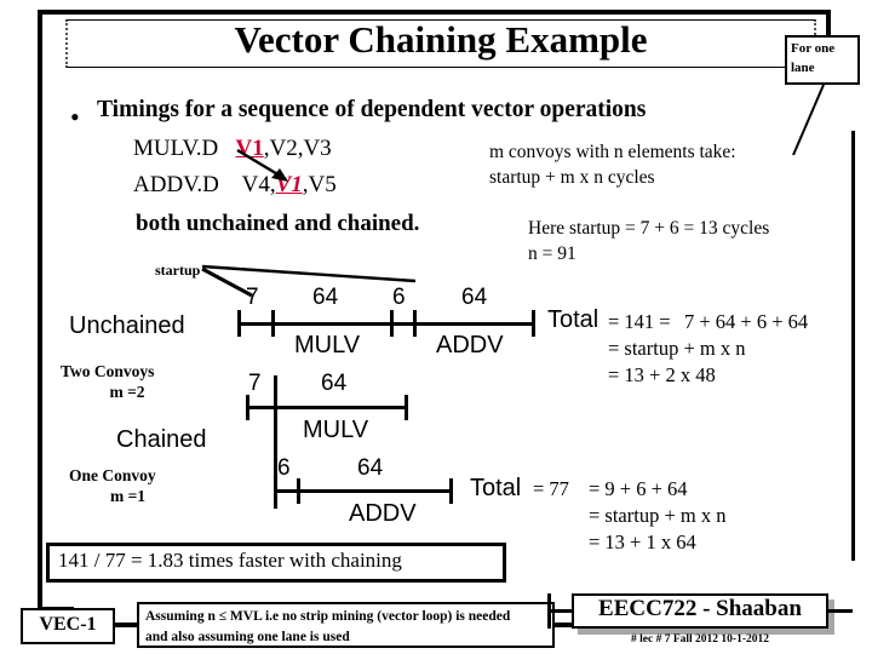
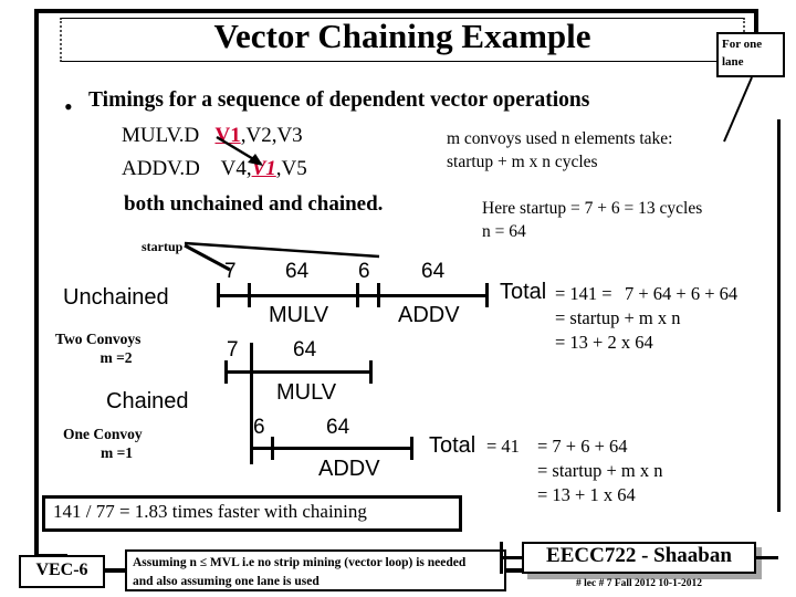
  Vector Chaining Example
  For one
  lane
  •
  Timings for a sequence of dependent vector operations
  MULV.D V1,V2,V3
  ADDV.D V4,V1,V5
  both unchained and chained.
- m convoys with n elements take:
+ m convoys used n elements take:
  startup + m x n cycles
  Here startup = 7 + 6 = 13 cycles
- n = 91
+ n = 64
  startup
  Unchained
  7
  64
  6
  64
  MULV
  ADDV
  Total
  = 141 =
  7 + 64 + 6 + 64
  = startup + m x n
- = 13 + 2 x 48
+ = 13 + 2 x 64
  Two Convoys
  m =2
  Chained
  One Convoy
  m =1
  7
  64
  MULV
  6
  64
  ADDV
  Total
- = 77
+ = 41
- = 9 + 6 + 64
+ = 7 + 6 + 64
  = startup + m x n
  = 13 + 1 x 64
  141 / 77 = 1.83 times faster with chaining
- VEC-1
+ VEC-6
  Assuming n ≤ MVL i.e no strip mining (vector loop) is needed
  and also assuming one lane is used
  EECC722 - Shaaban
  # lec # 7 Fall 2012 10-1-2012
